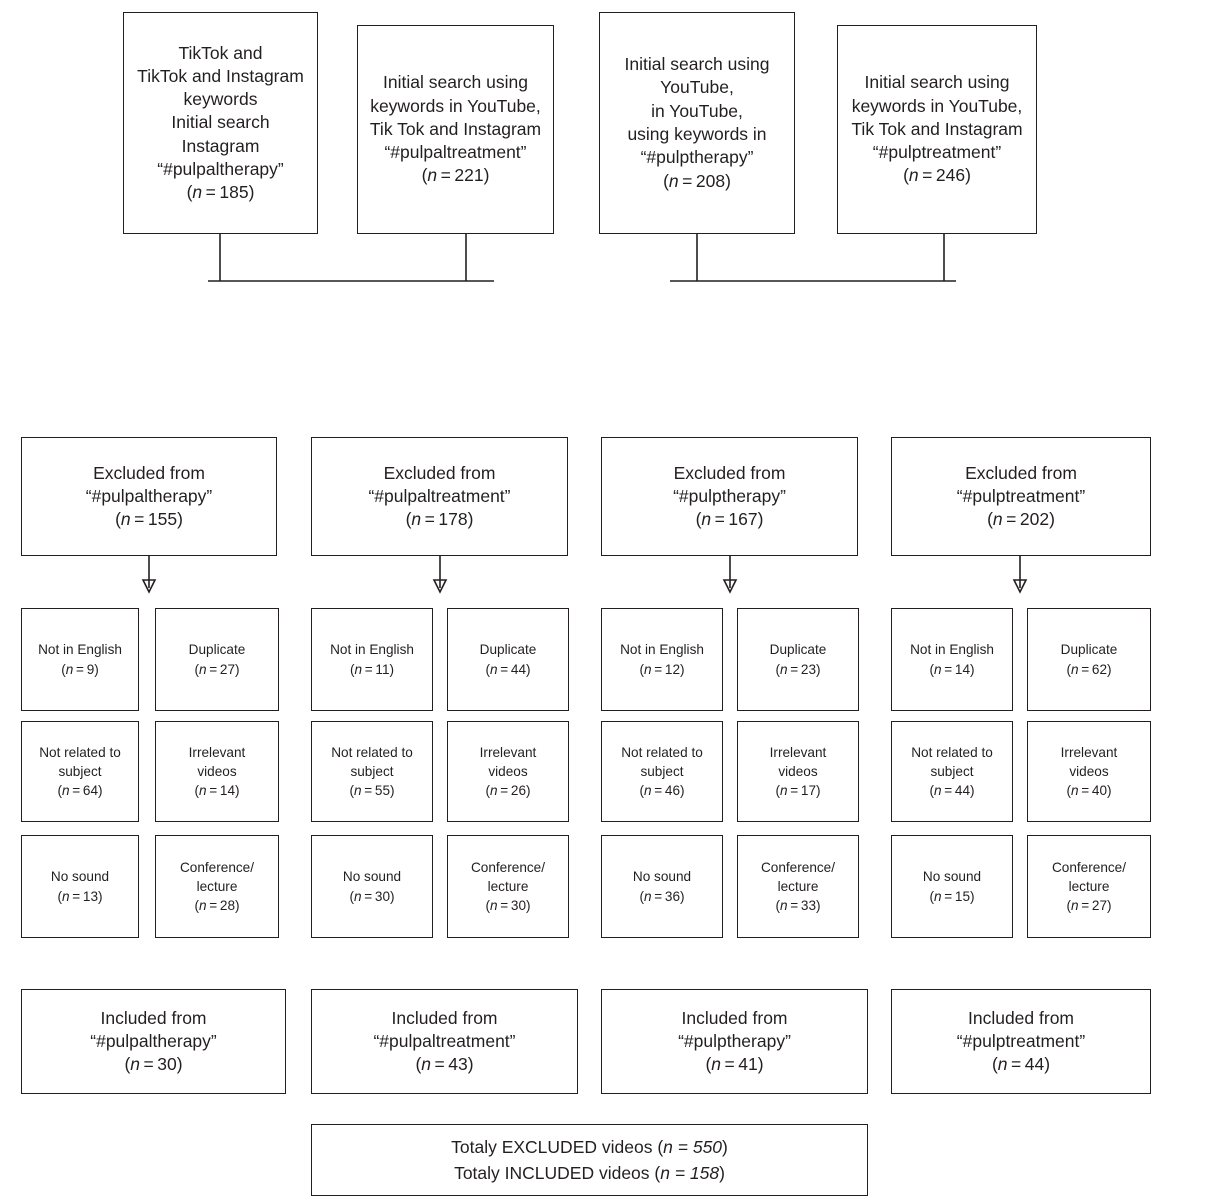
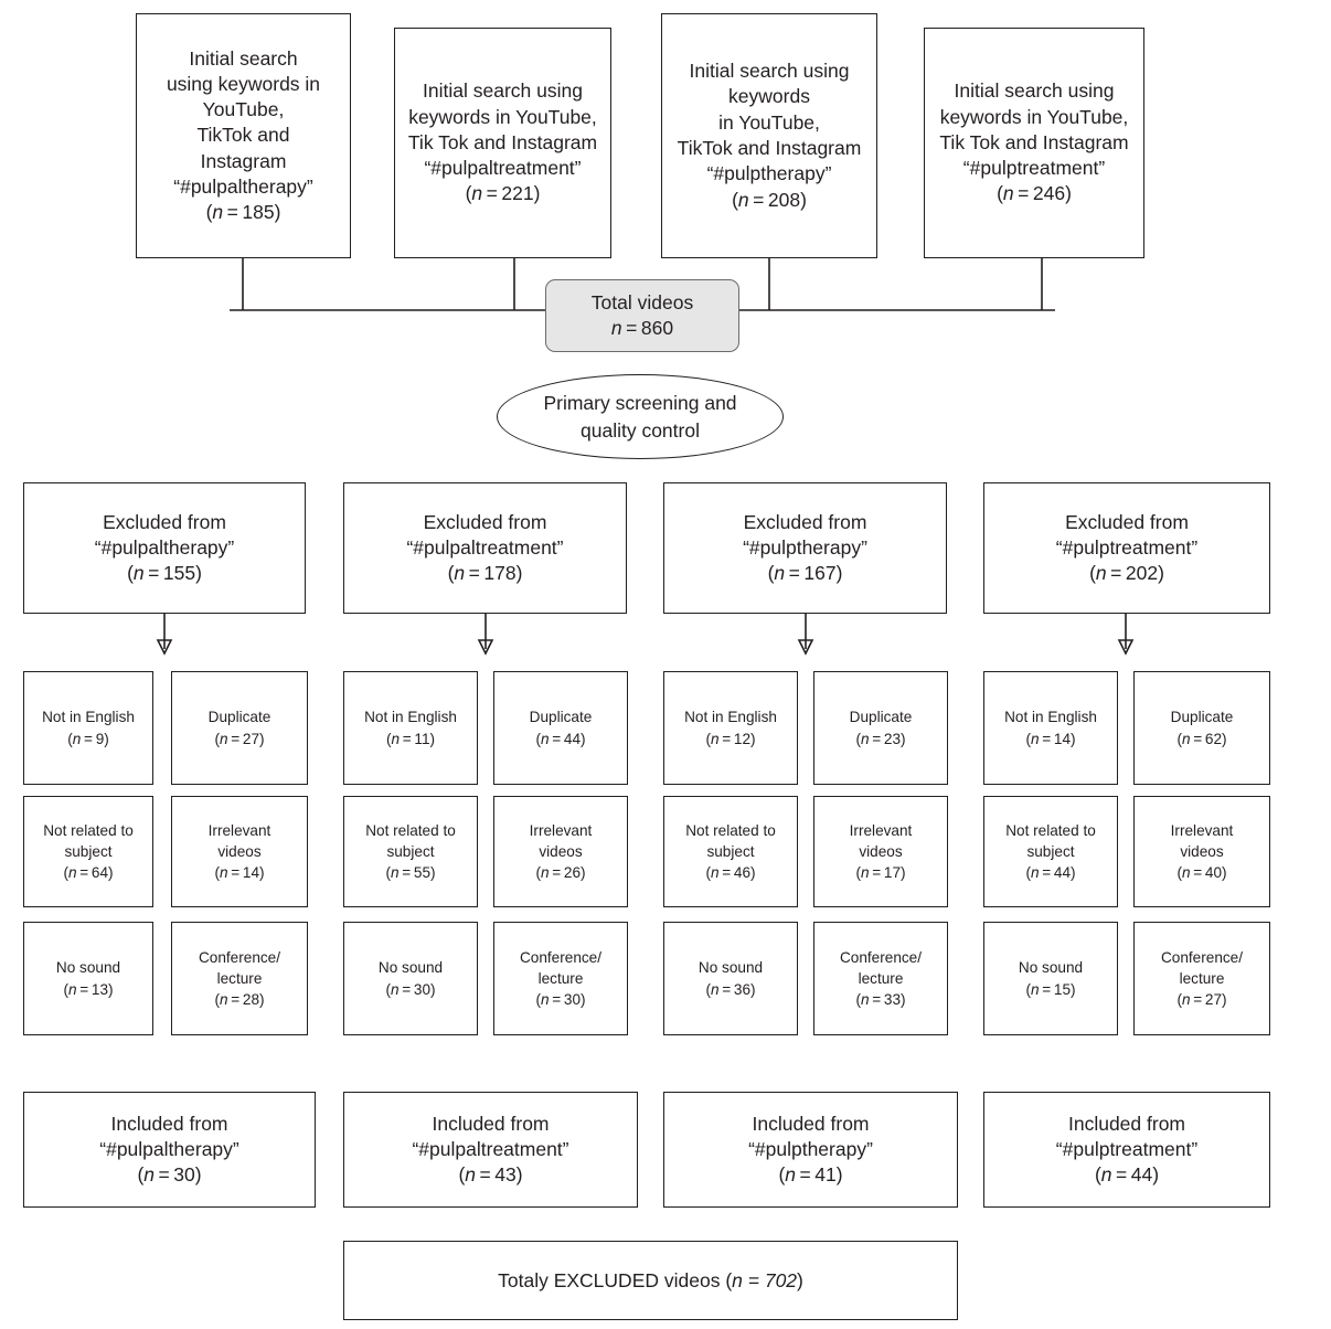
- TikTok and
+ Initial search
- TikTok and Instagram
+ using keywords in
- keywords
+ YouTube,
- Initial search
+ TikTok and
  Instagram
  “#pulpaltherapy”
  (n = 185)
  Initial search using
  keywords in YouTube,
  Tik Tok and Instagram
  “#pulpaltreatment”
  (n = 221)
  Initial search using
- YouTube,
+ keywords
  in YouTube,
- using keywords in
+ TikTok and Instagram
  “#pulptherapy”
  (n = 208)
  Initial search using
  keywords in YouTube,
  Tik Tok and Instagram
  “#pulptreatment”
  (n = 246)
+ Total videos
+ n = 860
+ Primary screening and
+ quality control
  Excluded from
  “#pulpaltherapy”
  (n = 155)
  Excluded from
  “#pulpaltreatment”
  (n = 178)
  Excluded from
  “#pulptherapy”
  (n = 167)
  Excluded from
  “#pulptreatment”
  (n = 202)
  Not in English
  (n = 9)
  Duplicate
  (n = 27)
  Not related to
  subject
  (n = 64)
  Irrelevant
  videos
  (n = 14)
  No sound
  (n = 13)
  Conference/
  lecture
  (n = 28)
  Not in English
  (n = 11)
  Duplicate
  (n = 44)
  Not related to
  subject
  (n = 55)
  Irrelevant
  videos
  (n = 26)
  No sound
  (n = 30)
  Conference/
  lecture
  (n = 30)
  Not in English
  (n = 12)
  Duplicate
  (n = 23)
  Not related to
  subject
  (n = 46)
  Irrelevant
  videos
  (n = 17)
  No sound
  (n = 36)
  Conference/
  lecture
  (n = 33)
  Not in English
  (n = 14)
  Duplicate
  (n = 62)
  Not related to
  subject
  (n = 44)
  Irrelevant
  videos
  (n = 40)
  No sound
  (n = 15)
  Conference/
  lecture
  (n = 27)
  Included from
  “#pulpaltherapy”
  (n = 30)
  Included from
  “#pulpaltreatment”
  (n = 43)
  Included from
  “#pulptherapy”
  (n = 41)
  Included from
  “#pulptreatment”
  (n = 44)
- Totaly EXCLUDED videos (n = 550)
+ Totaly EXCLUDED videos (n = 702)
- Totaly INCLUDED videos (n = 158)
